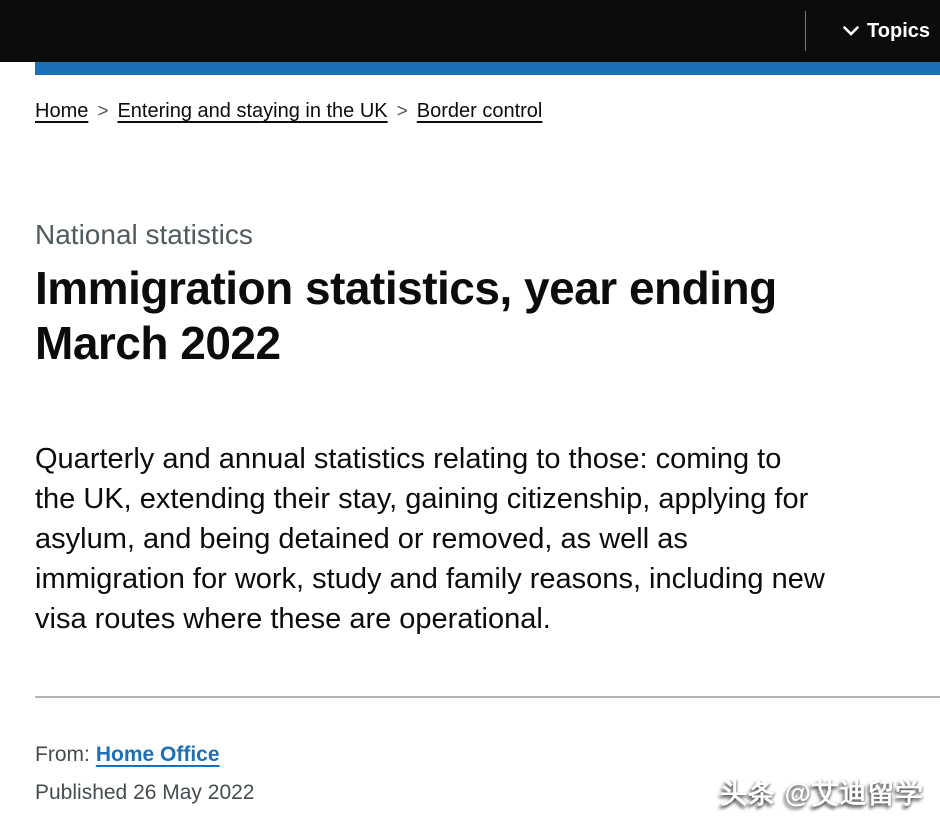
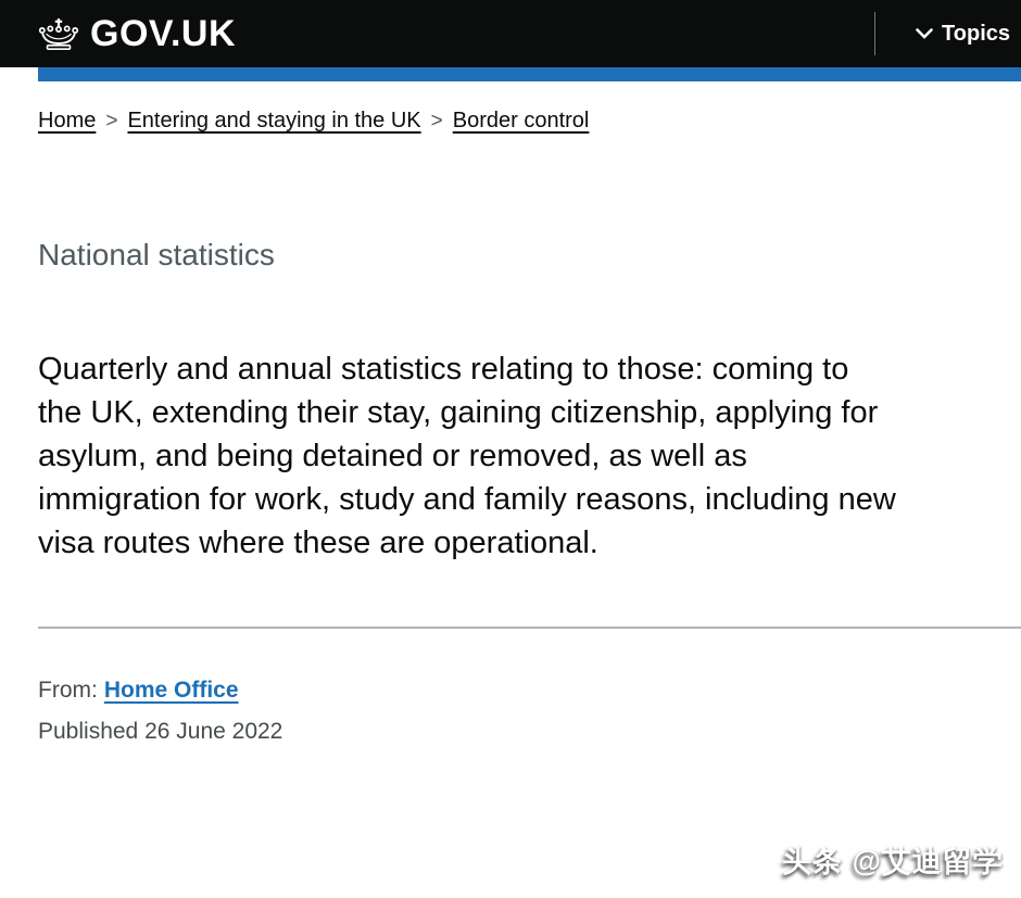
+ GOV.UK
  Topics
  Home > Entering and staying in the UK > Border control
  National statistics
- Immigration statistics, year ending March 2022
  Quarterly and annual statistics relating to those: coming to the UK, extending their stay, gaining citizenship, applying for asylum, and being detained or removed, as well as immigration for work, study and family reasons, including new visa routes where these are operational.
  From: Home Office
- Published 26 May 2022
+ Published 26 June 2022
  头条 @艾迪留学
